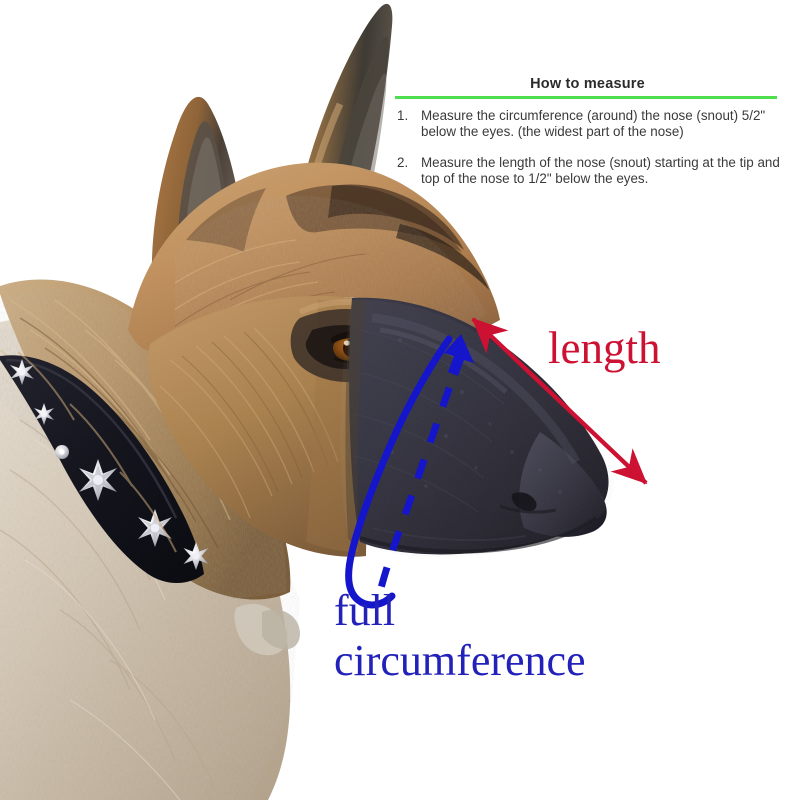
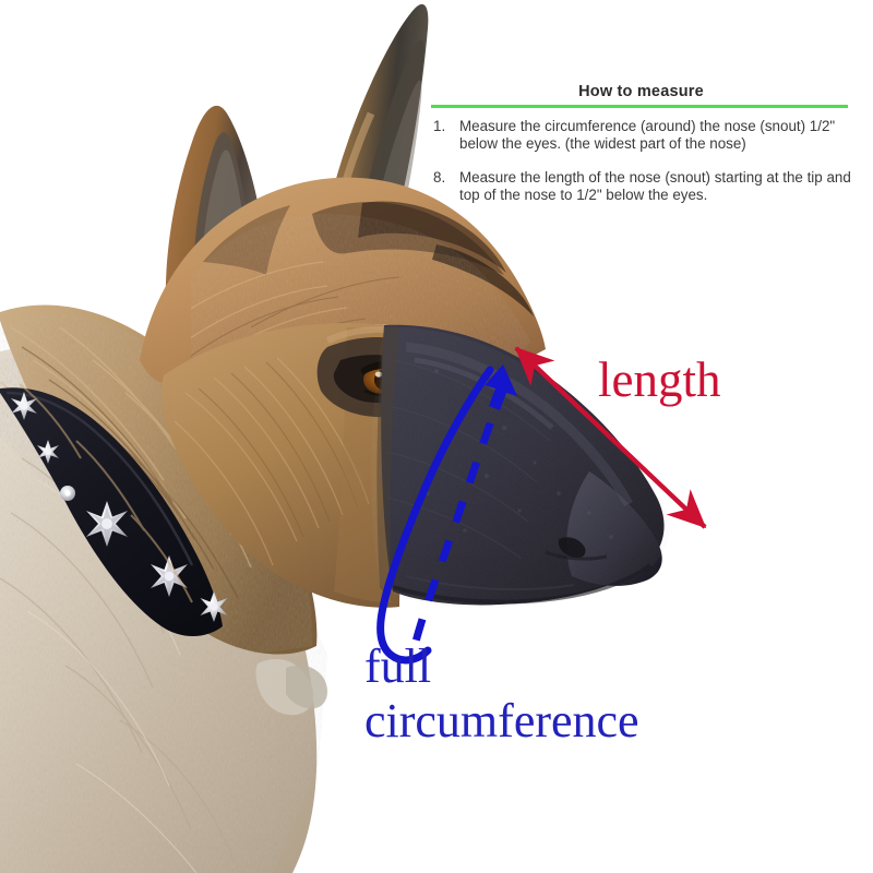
  How to measure
  1.
- Measure the circumference (around) the nose (snout) 5/2" below the eyes. (the widest part of the nose)
+ Measure the circumference (around) the nose (snout) 1/2" below the eyes. (the widest part of the nose)
- 2.
+ 8.
  Measure the length of the nose (snout) starting at the tip and top of the nose to 1/2" below the eyes.
  length
  full
  circumference
